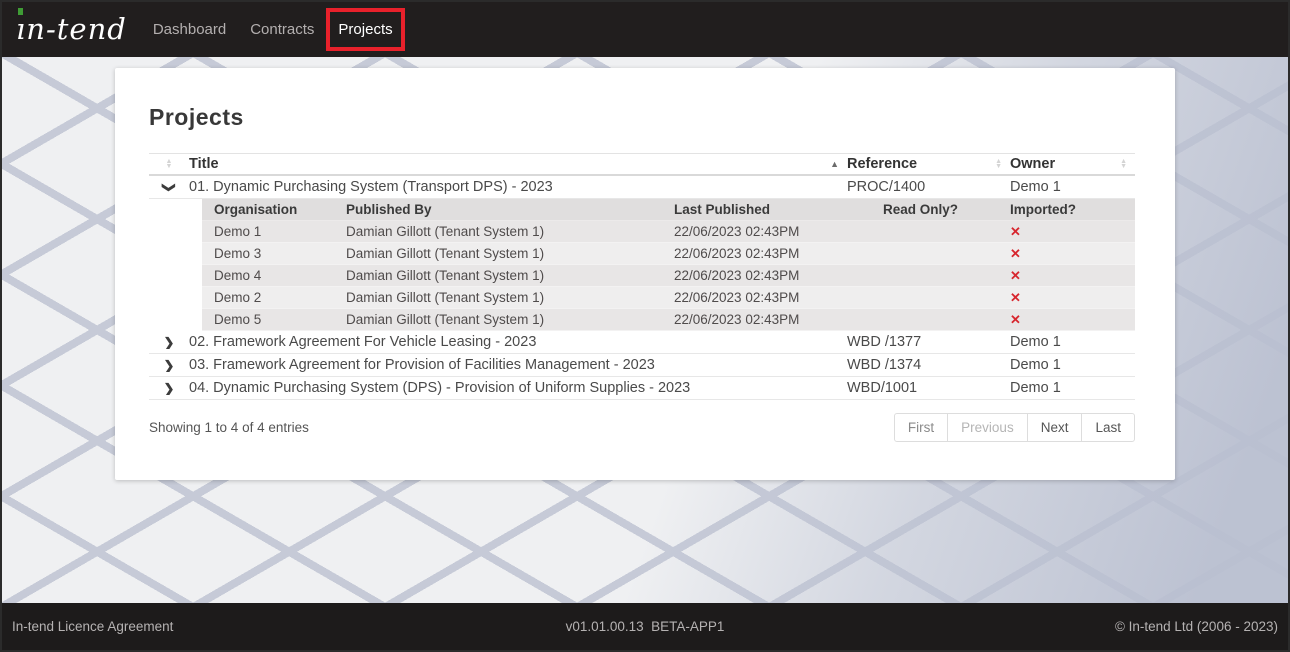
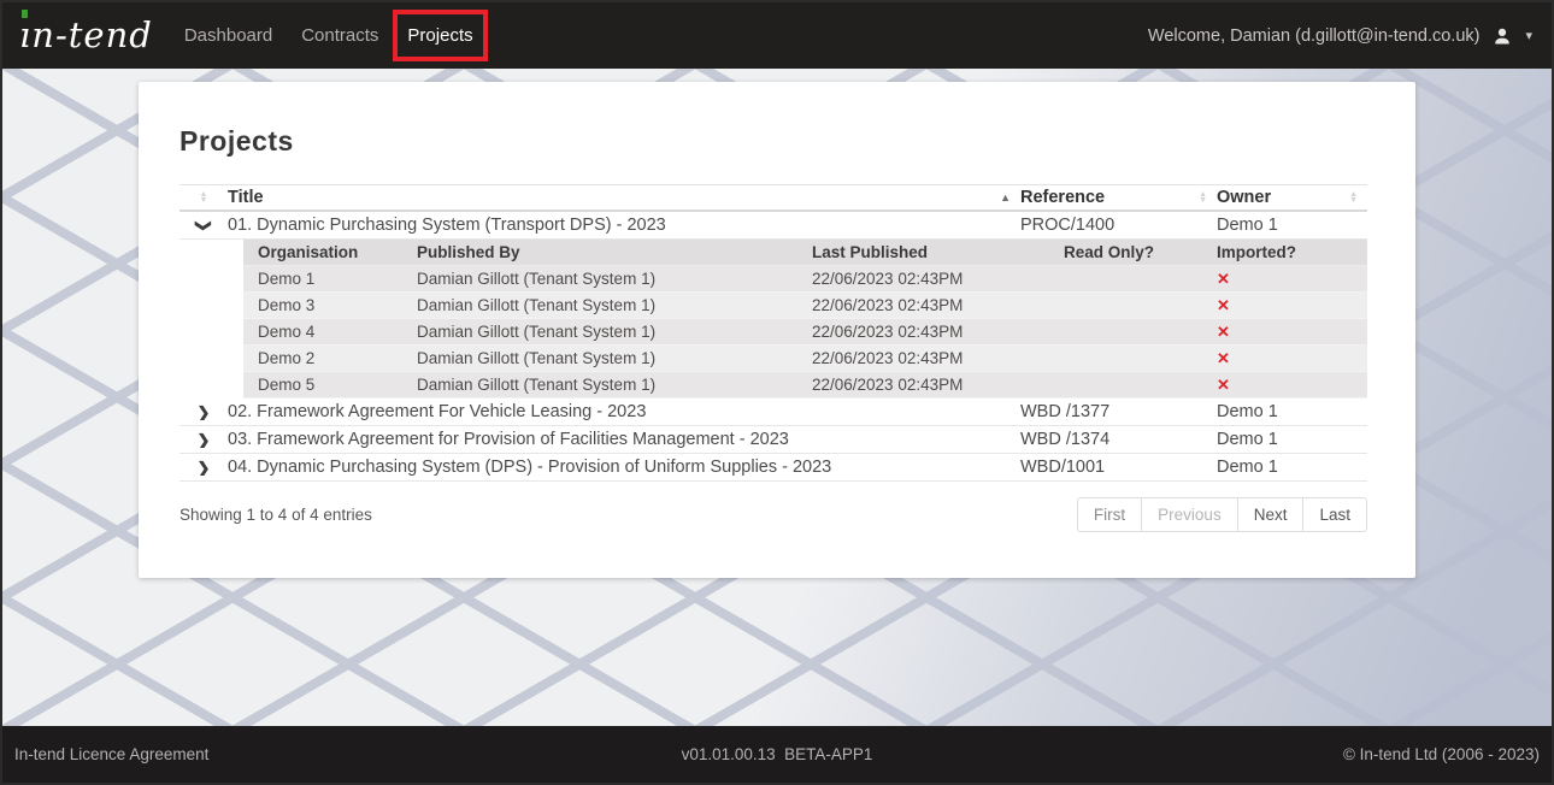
  ın-tend
  Dashboard
  Contracts
  Projects
+ Welcome, Damian (d.gillott@in-tend.co.uk)
+ ▾
  Projects
  Title
  ▲
  Reference
  Owner
  01. Dynamic Purchasing System (Transport DPS) - 2023
  PROC/1400
  Demo 1
  Organisation
  Published By
  Last Published
  Read Only?
  Imported?
  Demo 1
  Damian Gillott (Tenant System 1)
  22/06/2023 02:43PM
  ✕
  Demo 3
  Damian Gillott (Tenant System 1)
  22/06/2023 02:43PM
  ✕
  Demo 4
  Damian Gillott (Tenant System 1)
  22/06/2023 02:43PM
  ✕
  Demo 2
  Damian Gillott (Tenant System 1)
  22/06/2023 02:43PM
  ✕
  Demo 5
  Damian Gillott (Tenant System 1)
  22/06/2023 02:43PM
  ✕
  ❯
  02. Framework Agreement For Vehicle Leasing - 2023
  WBD /1377
  Demo 1
  ❯
  03. Framework Agreement for Provision of Facilities Management - 2023
  WBD /1374
  Demo 1
  ❯
  04. Dynamic Purchasing System (DPS) - Provision of Uniform Supplies - 2023
  WBD/1001
  Demo 1
  Showing 1 to 4 of 4 entries
  First
  Previous
  Next
  Last
  In-tend Licence Agreement
  v01.01.00.13 BETA-APP1
  © In-tend Ltd (2006 - 2023)
